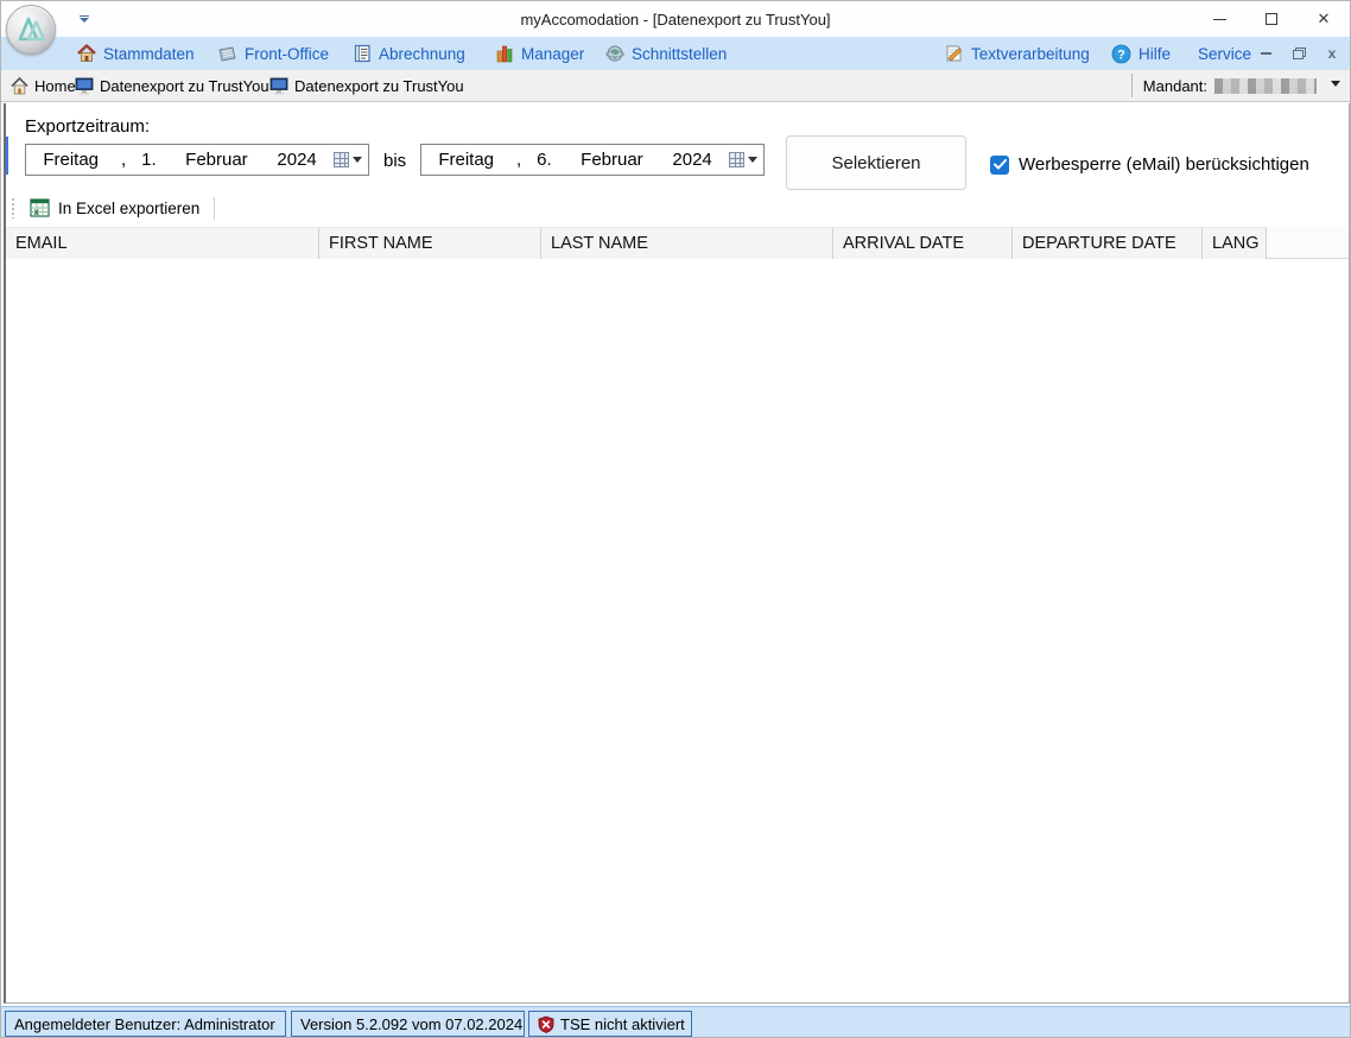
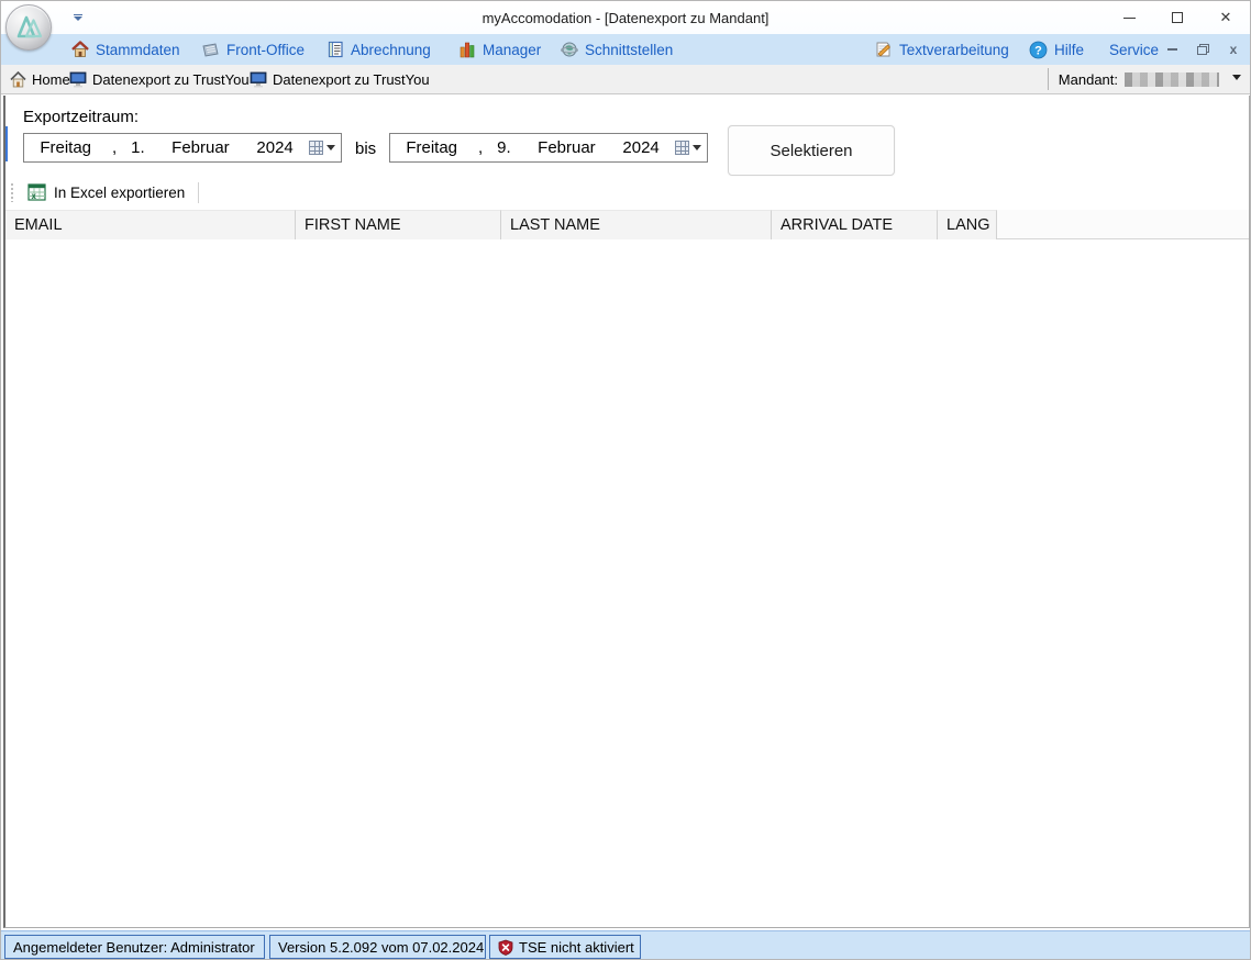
- myAccomodation - [Datenexport zu TrustYou]
+ myAccomodation - [Datenexport zu Mandant]
  ✕
  Stammdaten
  Front-Office
  Abrechnung
  Manager
  Schnittstellen
  Textverarbeitung
  ?
  Hilfe
  Service
  x
  Home
  Datenexport zu TrustYou
  Datenexport zu TrustYou
  Mandant:
  Exportzeitraum:
  Freitag
  ,
  1.
  Februar
  2024
  bis
  Freitag
  ,
- 6.
+ 9.
  Februar
  2024
  Selektieren
- Werbesperre (eMail) berücksichtigen
  x
  In Excel exportieren
  EMAIL
  FIRST NAME
  LAST NAME
  ARRIVAL DATE
- DEPARTURE DATE
  LANG
  Angemeldeter Benutzer: Administrator
  Version 5.2.092 vom 07.02.2024
  TSE nicht aktiviert
